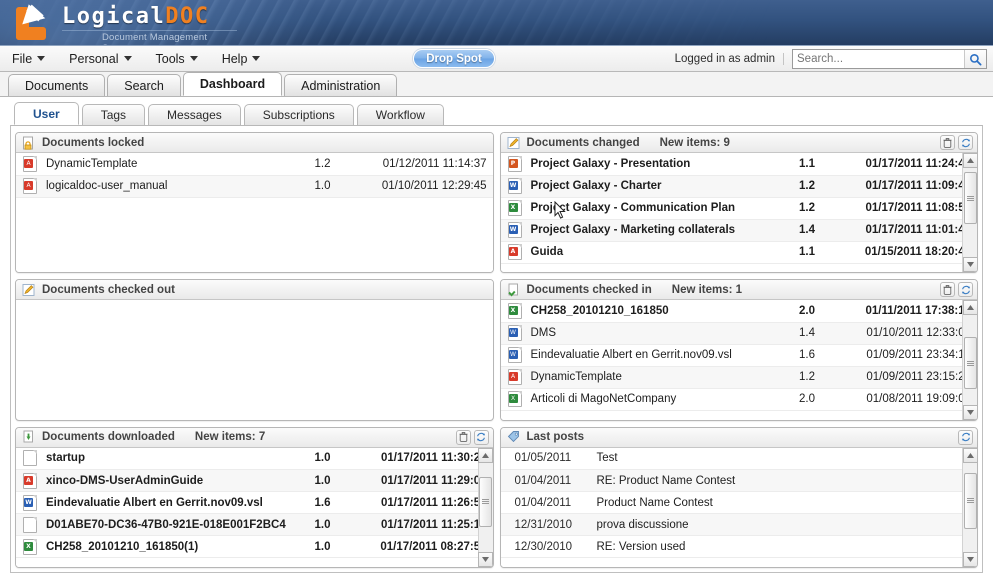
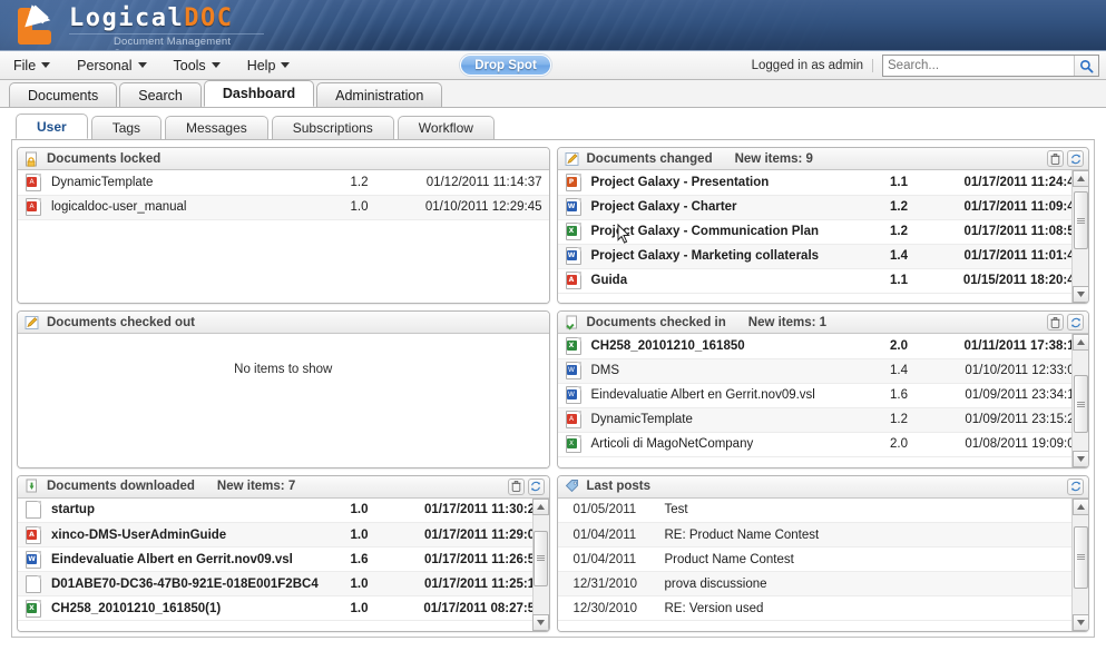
  LogicalDOC
  Document Management
  File
  Personal
  Tools
  Help
  Drop Spot
  Logged in as admin
  Search...
  Documents
  Search
  Dashboard
  Administration
  User
  Tags
  Messages
  Subscriptions
  Workflow
  Documents locked
  	DynamicTemplate	1.2	01/12/2011 11:14:37
  	logicaldoc-user_manual	1.0	01/10/2011 12:29:45
  Documents changed
  New items: 9
  	Project Galaxy - Presentation	1.1	01/17/2011 11:24:
  	Project Galaxy - Charter	1.2	01/17/2011 11:09:
  	Projct Galaxy - Communication Plan	1.2	01/17/2011 11:08:
  	Project Galaxy - Marketing collaterals	1.4	01/17/2011 11:01:
  	Guida	1.1	01/15/2011 18:20:
  Documents checked out
+ No items to show
  Documents checked in
  New items: 1
  	CH258_20101210_161850	2.0	01/11/2011 17:38:
  	DMS	1.4	01/10/2011 12:33:
  	Eindevaluatie Albert en Gerrit.nov09.vsl	1.6	01/09/2011 23:34:
  	DynamicTemplate	1.2	01/09/2011 23:15:
  	Articoli di MagoNetCompany	2.0	01/08/2011 19:09:
  Documents downloaded
  New items: 7
  	startup	1.0	01/17/2011 11:30:
  	xinco-DMS-UserAdminGuide	1.0	01/17/2011 11:29:
  	Eindevaluatie Albert en Gerrit.nov09.vsl	1.6	01/17/2011 11:26:
  	D01ABE70-DC36-47B0-921E-018E001F2BC4	1.0	01/17/2011 11:25:
  	CH258_20101210_161850(1)	1.0	01/17/2011 08:27:
  Last posts
  01/05/2011	Test
  01/04/2011	RE: Product Name Contest
  01/04/2011	Product Name Contest
  12/31/2010	prova discussione
  12/30/2010	RE: Version used
